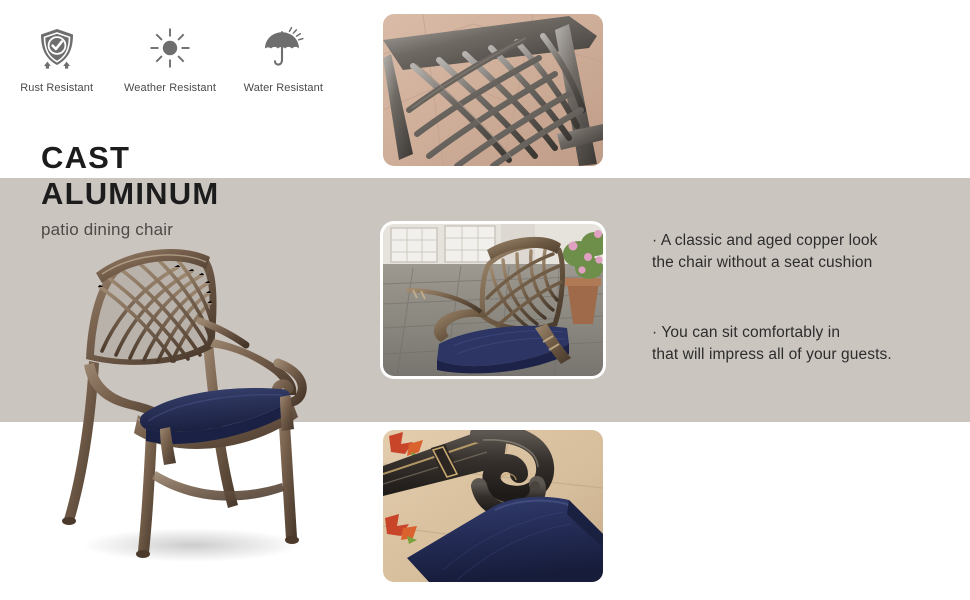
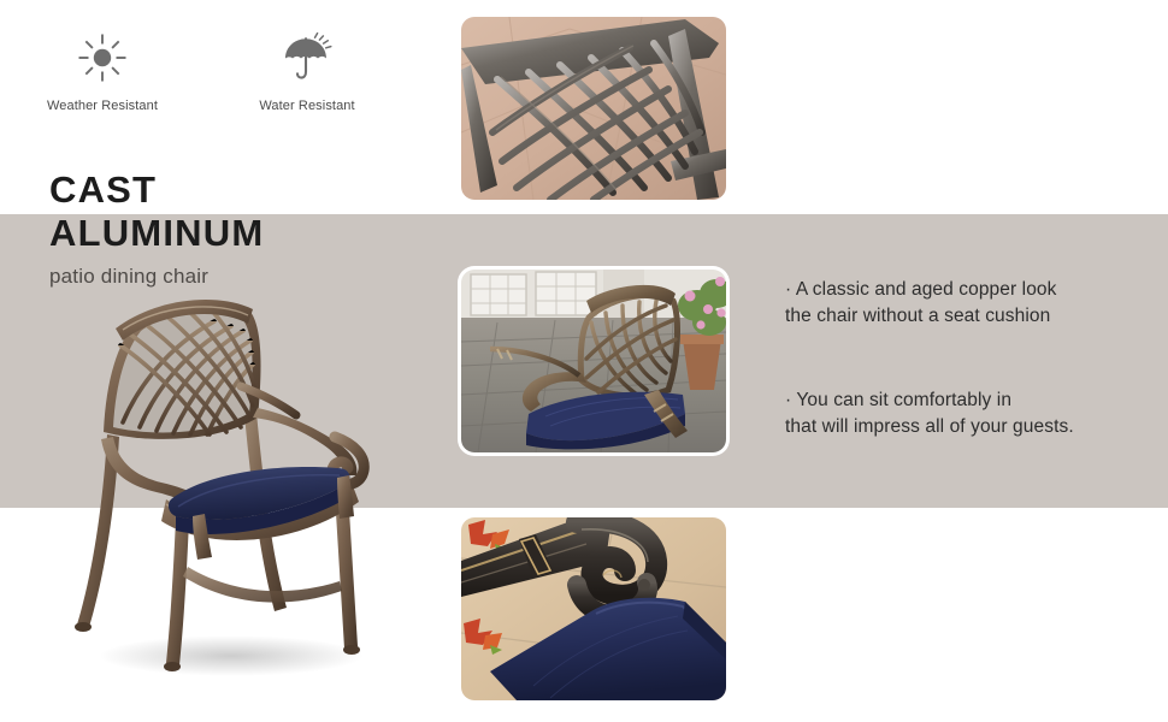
- Rust Resistant
  Weather Resistant
  Water Resistant
  CAST
  ALUMINUM
  patio dining chair
  · A classic and aged copper look
  the chair without a seat cushion
  · You can sit comfortably in
  that will impress all of your guests.
